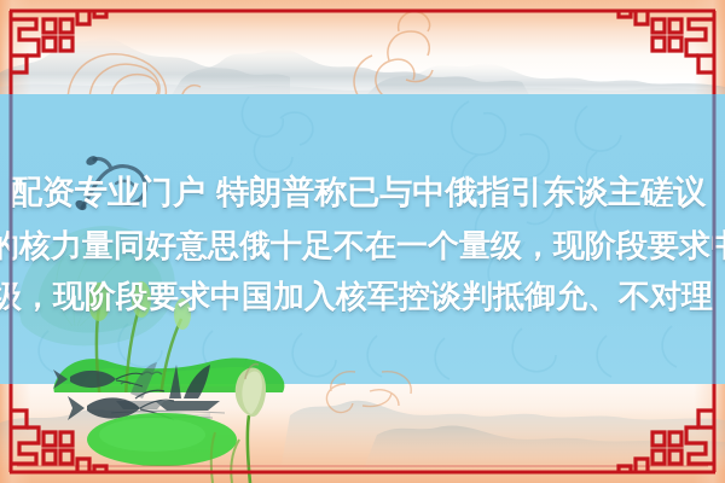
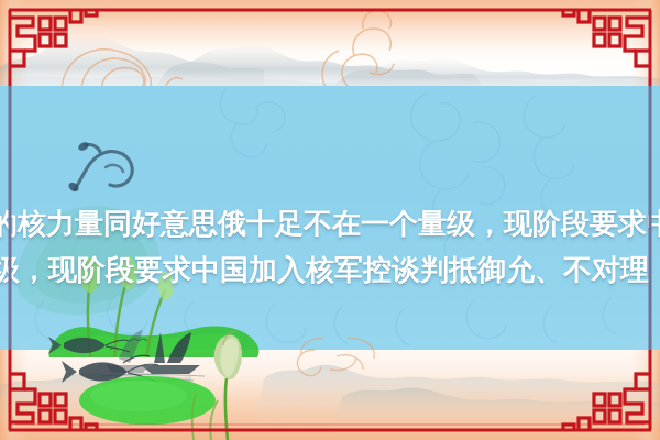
- 配资专业门户 特朗普称已与中俄指引东谈主磋议
  的核力量同好意思俄十足不在一个量级，现阶段要求
  级，现阶段要求中国加入核军控谈判抵御允、不对理
